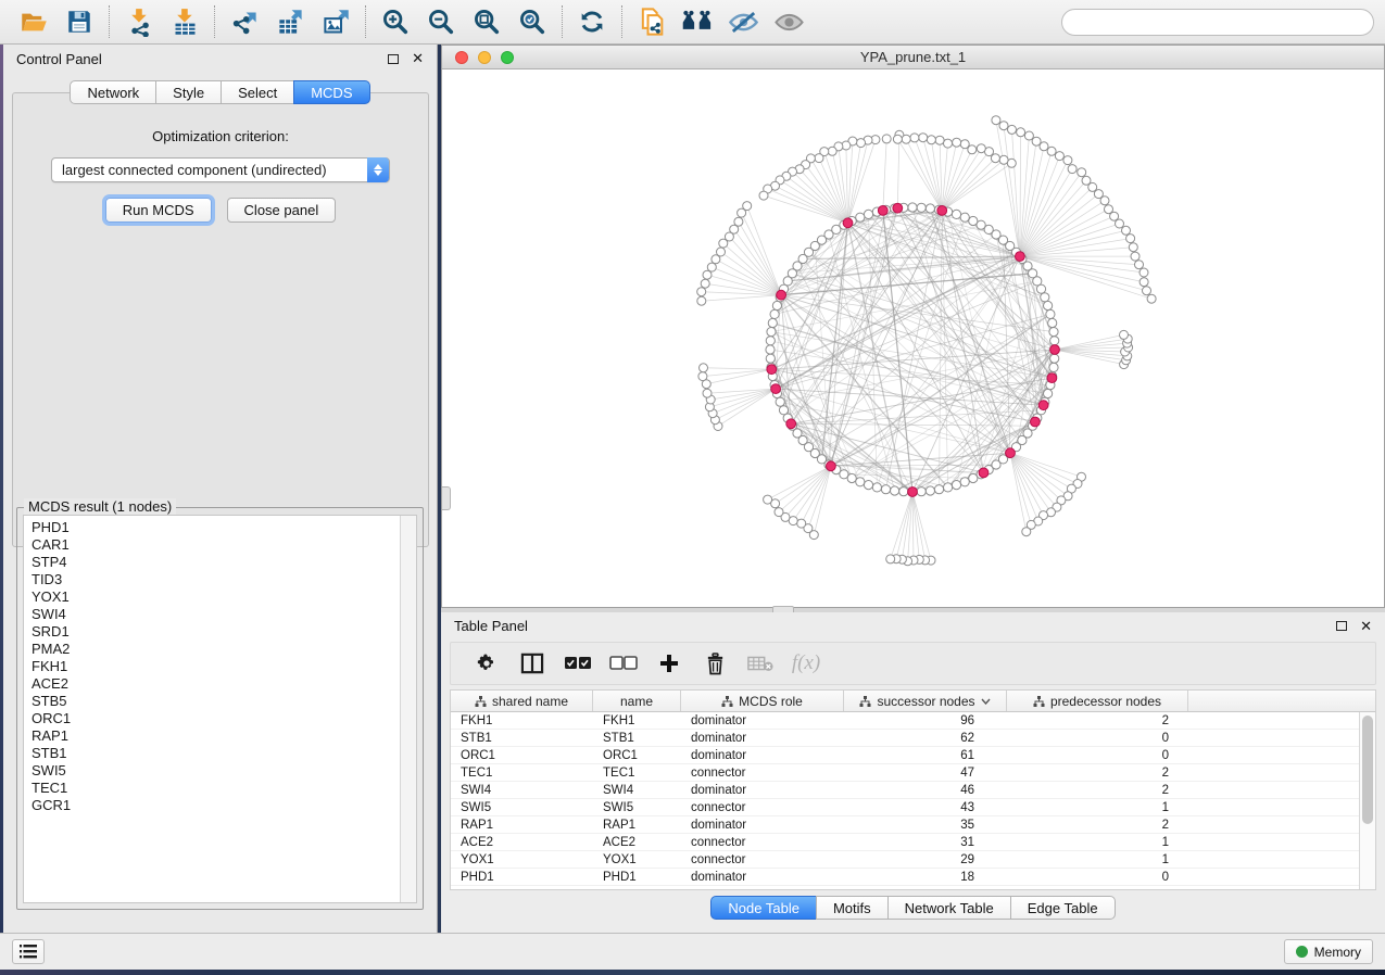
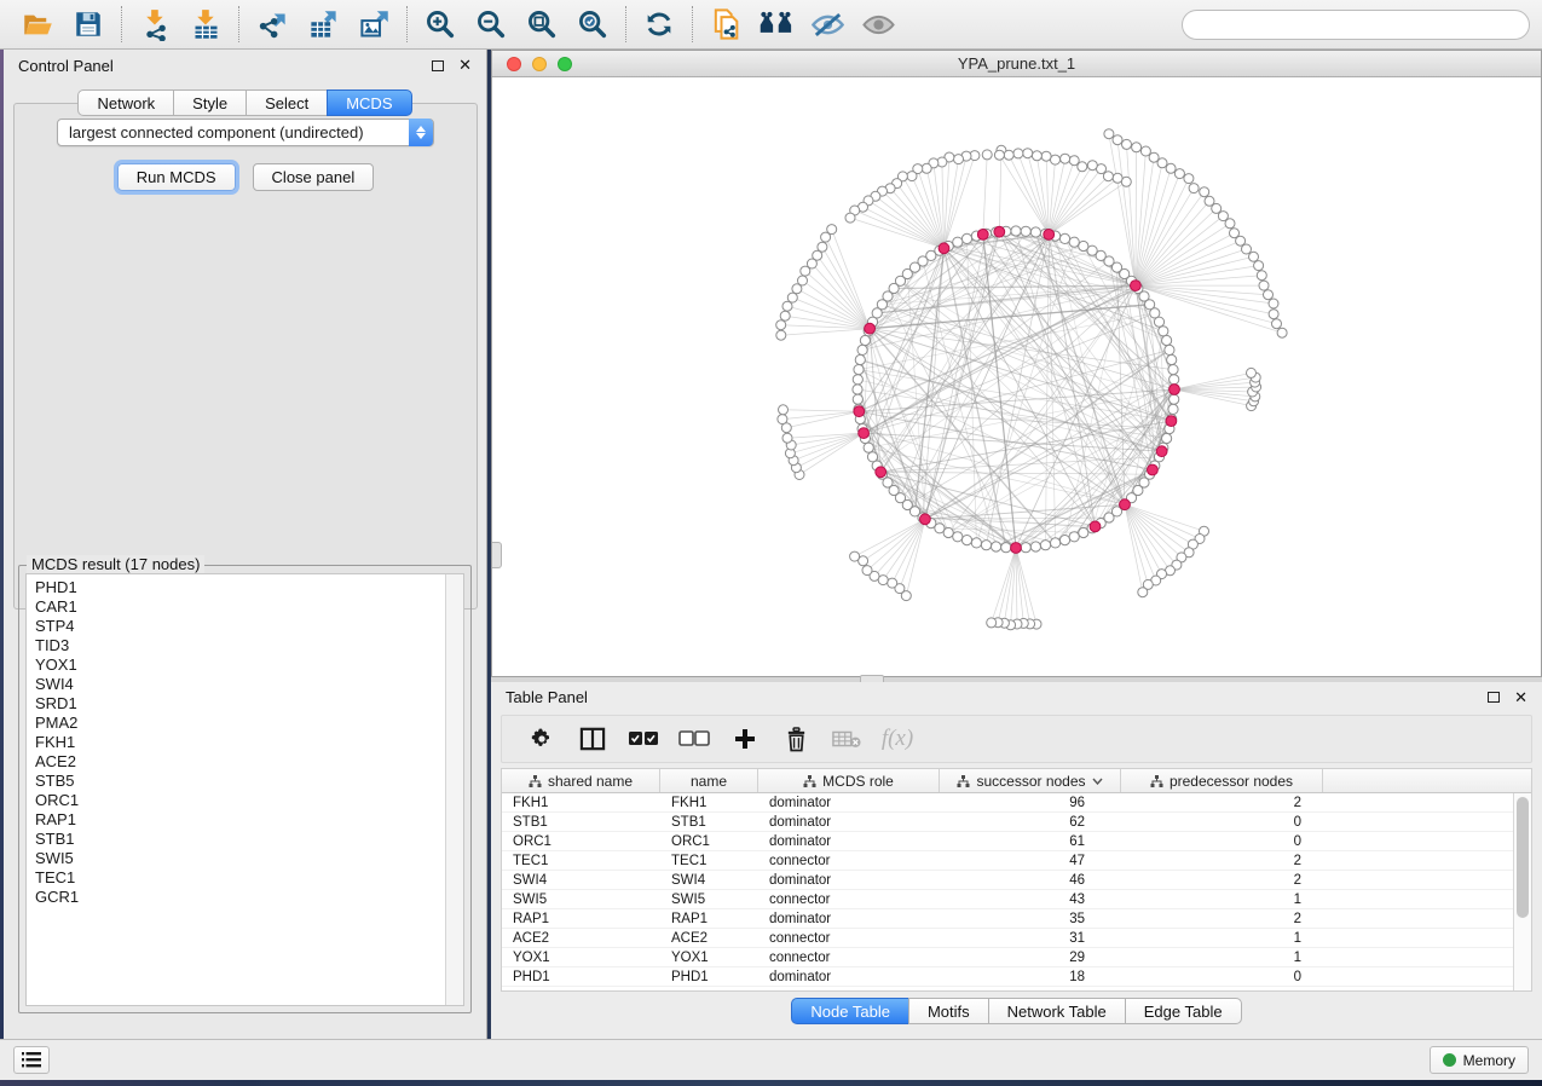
  Control Panel
  ✕
  Network
  Style
  Select
  MCDS
- Optimization criterion:
  largest connected component (undirected)
  Run MCDS
  Close panel
- MCDS result (1 nodes)
+ MCDS result (17 nodes)
  PHD1
  CAR1
  STP4
  TID3
  YOX1
  SWI4
  SRD1
  PMA2
  FKH1
  ACE2
  STB5
  ORC1
  RAP1
  STB1
  SWI5
  TEC1
  GCR1
  YPA_prune.txt_1
  Table Panel
  ✕
  f(x)
  shared name
  name
  MCDS role
  successor nodes
  predecessor nodes
  FKH1
  FKH1
  dominator
  96
  2
  STB1
  STB1
  dominator
  62
  0
  ORC1
  ORC1
  dominator
  61
  0
  TEC1
  TEC1
  connector
  47
  2
  SWI4
  SWI4
  dominator
  46
  2
  SWI5
  SWI5
  connector
  43
  1
  RAP1
  RAP1
  dominator
  35
  2
  ACE2
  ACE2
  connector
  31
  1
  YOX1
  YOX1
  connector
  29
  1
  PHD1
  PHD1
  dominator
  18
  0
  Node Table
  Motifs
  Network Table
  Edge Table
  Memory
